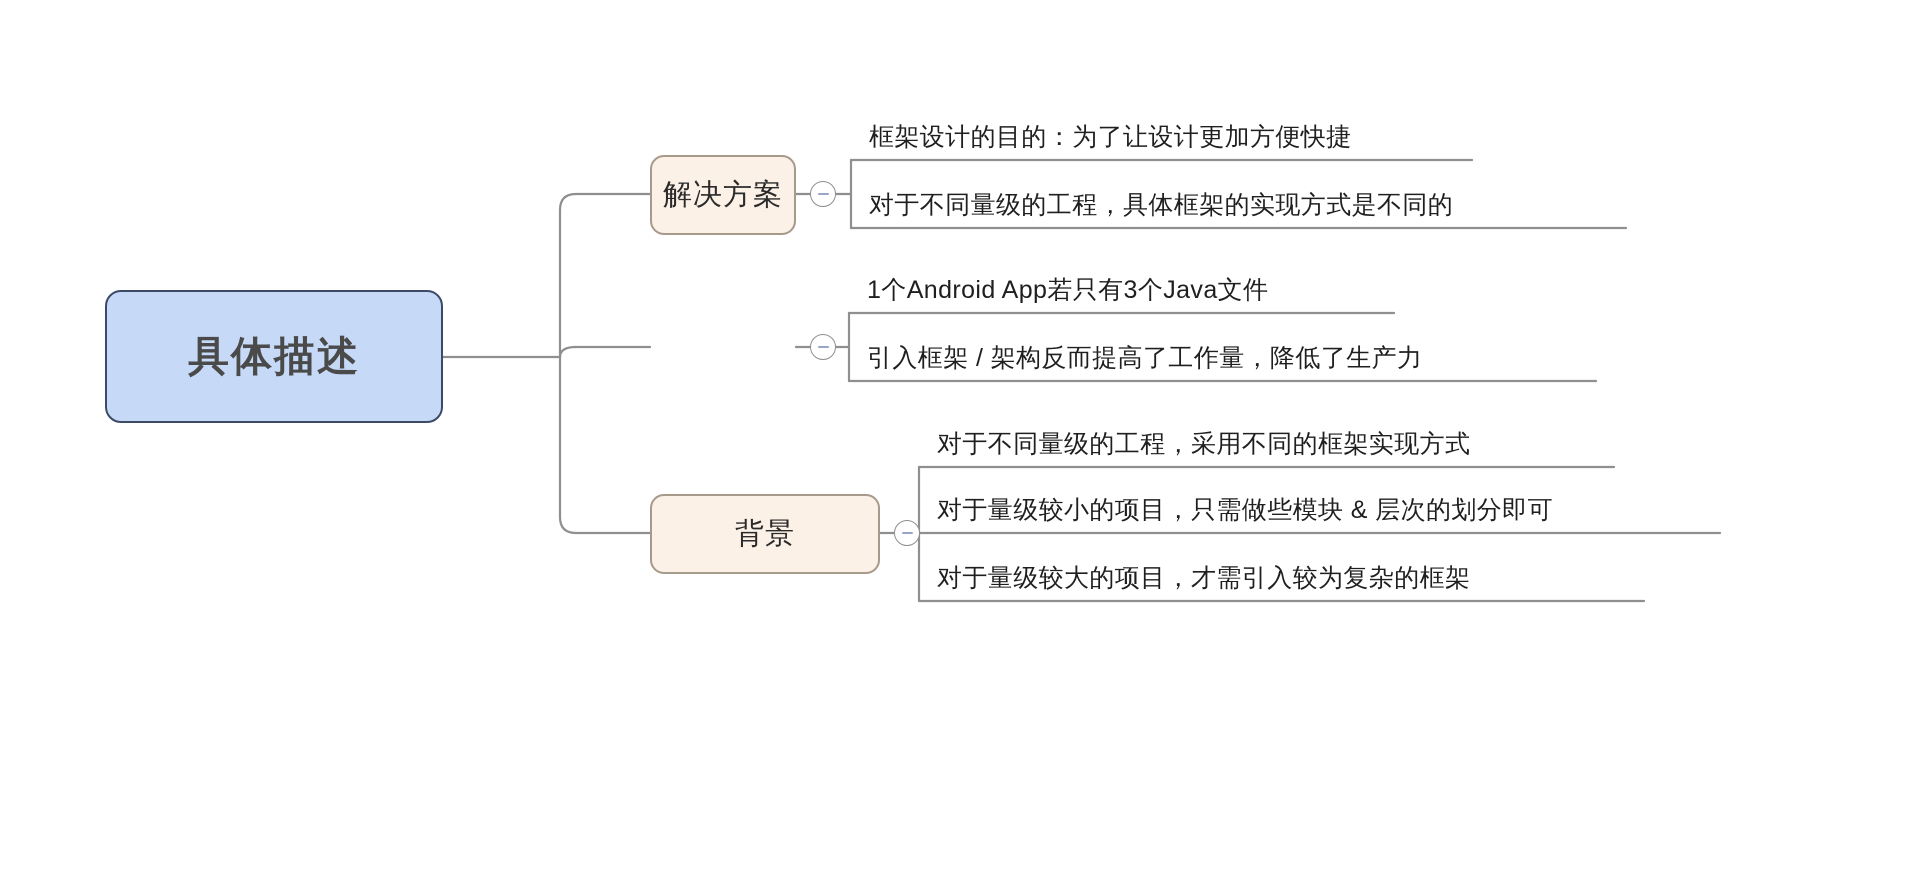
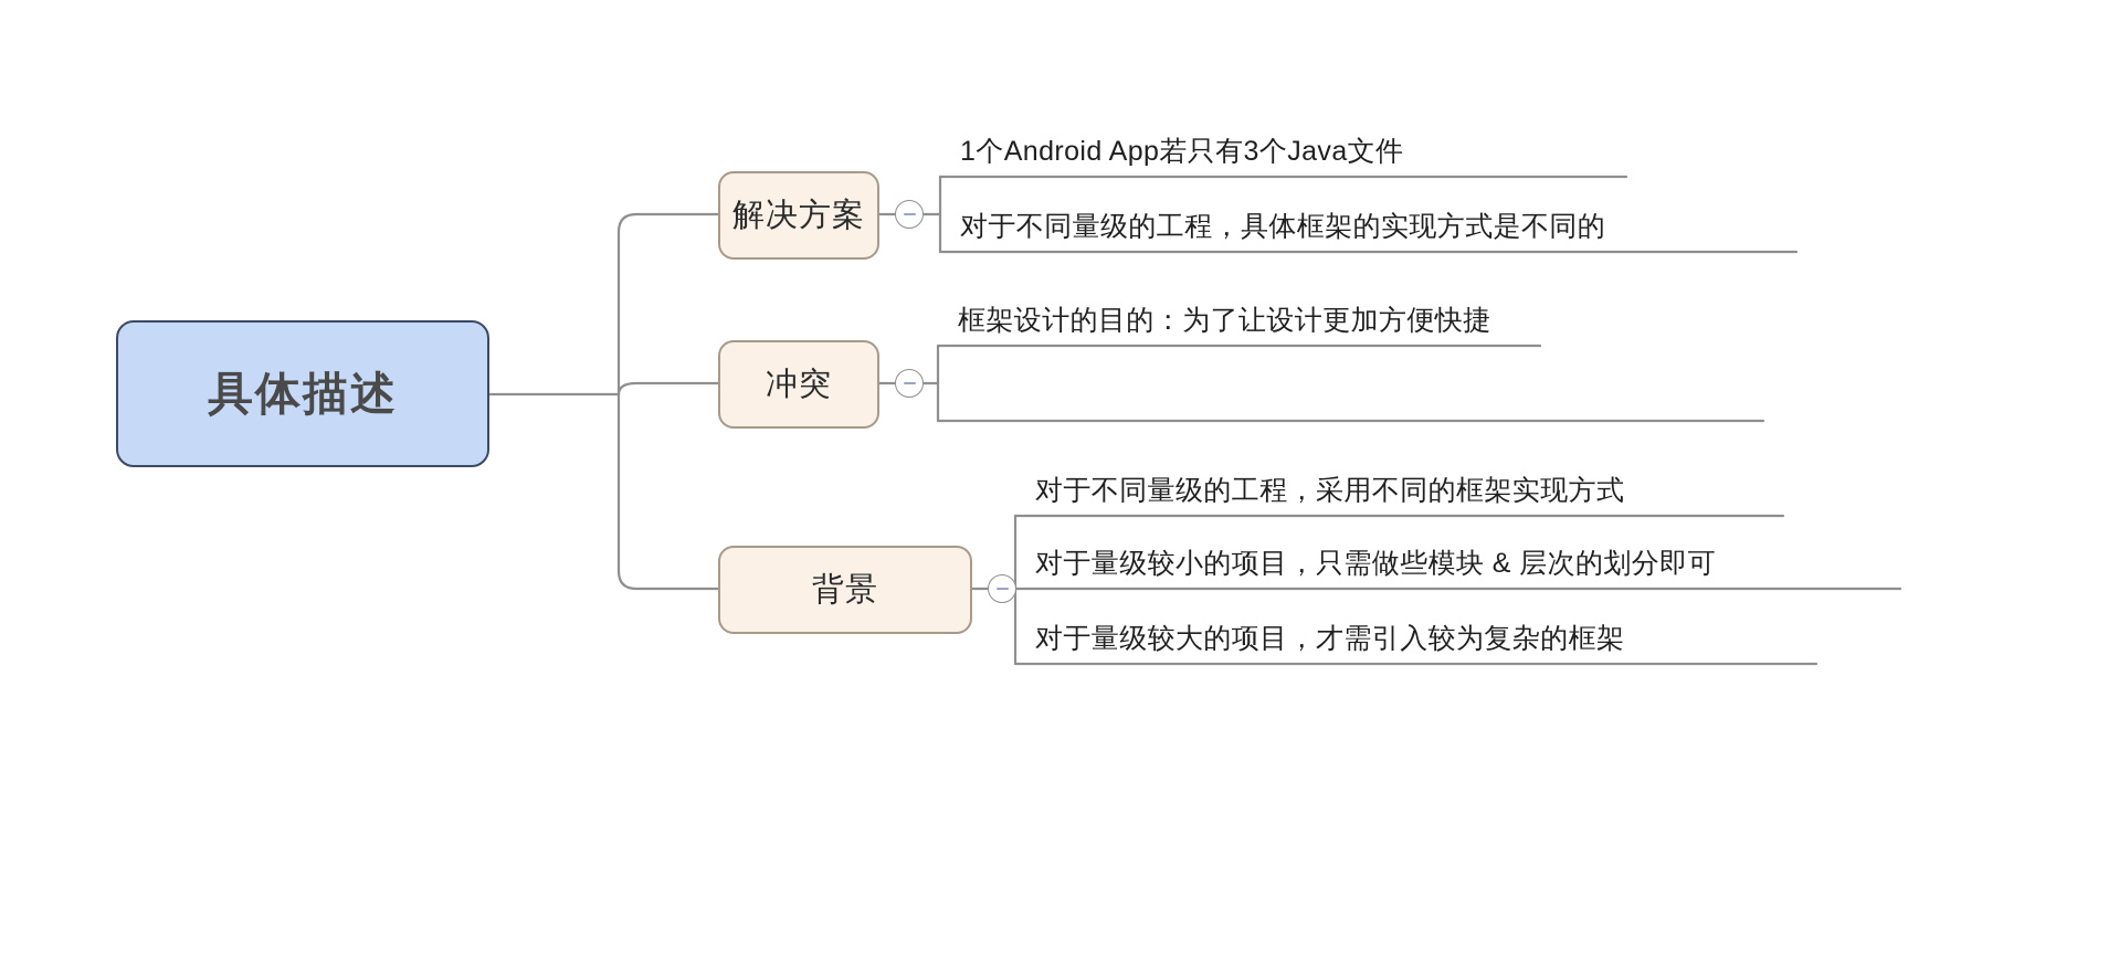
  具体描述
  解决方案
- 框架设计的目的：为了让设计更加方便快捷
+ 1个Android App若只有3个Java文件
  对于不同量级的工程，具体框架的实现方式是不同的
+ 冲突
- 1个Android App若只有3个Java文件
+ 框架设计的目的：为了让设计更加方便快捷
- 引入框架 / 架构反而提高了工作量，降低了生产力
  背景
  对于不同量级的工程，采用不同的框架实现方式
  对于量级较小的项目，只需做些模块 & 层次的划分即可
  对于量级较大的项目，才需引入较为复杂的框架
